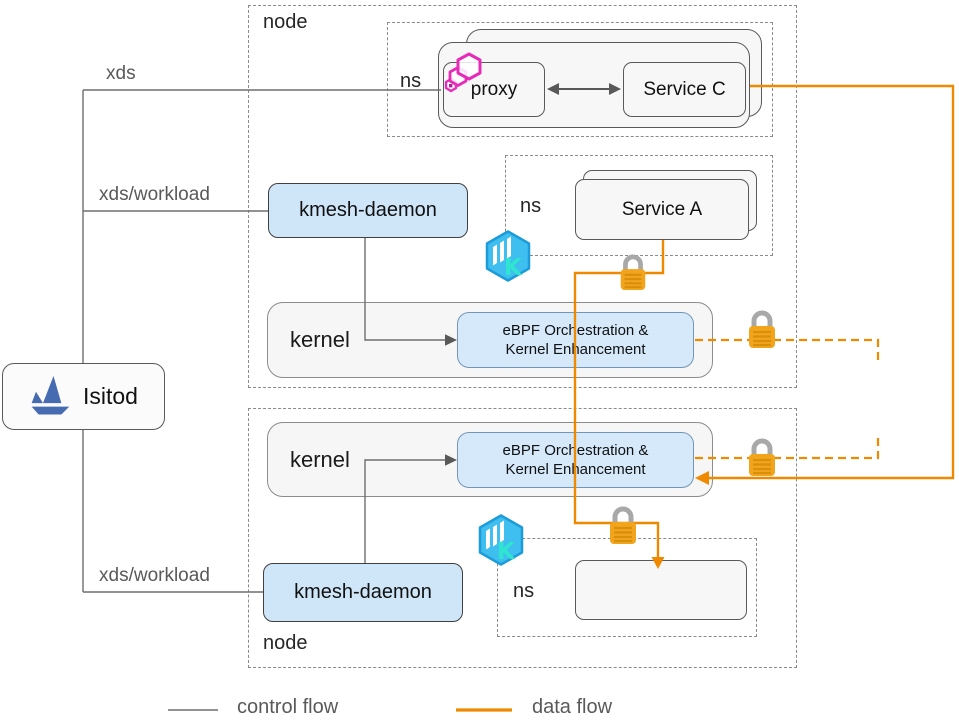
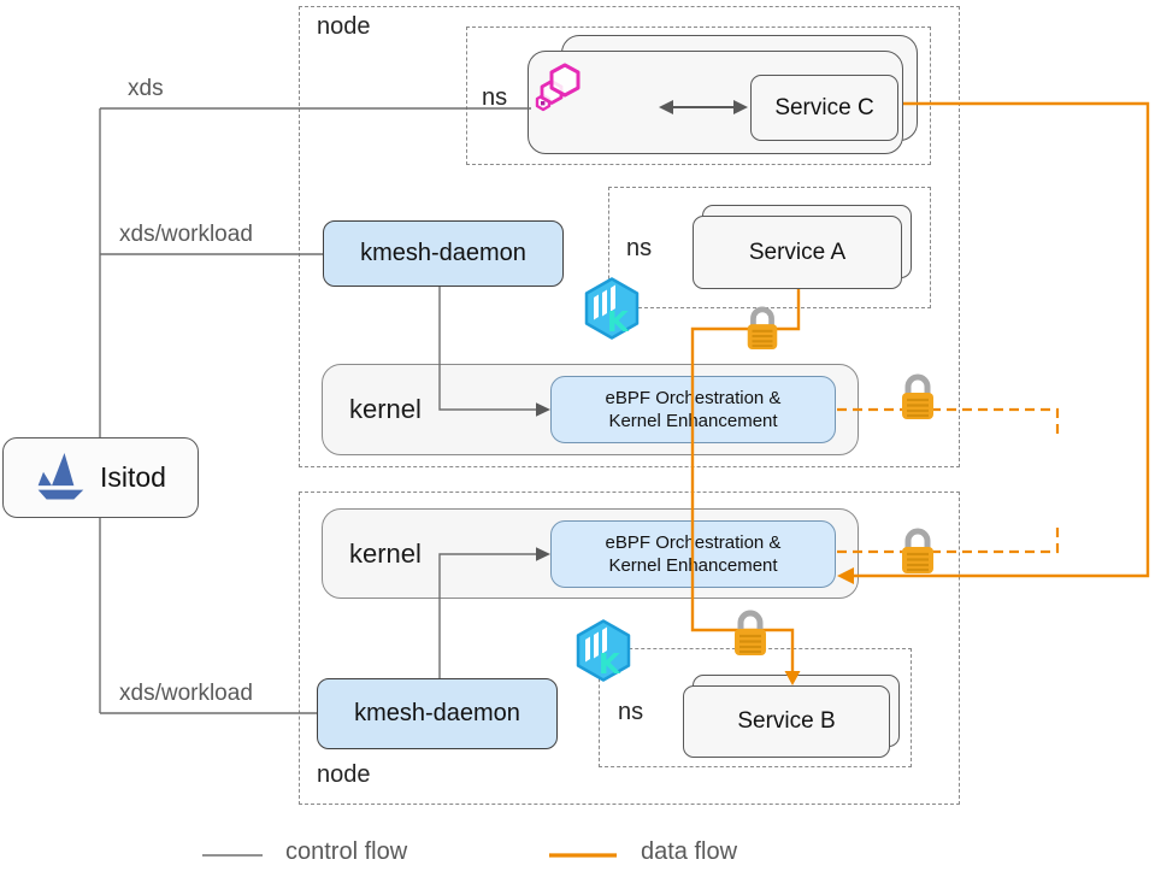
  node
  node
  ns
- proxy
  Service C
  ns
  Service A
  kmesh-daemon
  kernel
  eBPF Orchestration &
  Kernel Enancement
  kernel
  eBPF Orchestration &
  Kernel Enancement
  ns
+ Service B
  kmesh-daemon
  Isitod
  xds
  xds/workload
  xds/workload
  K
  K
  control flow
  data flow
